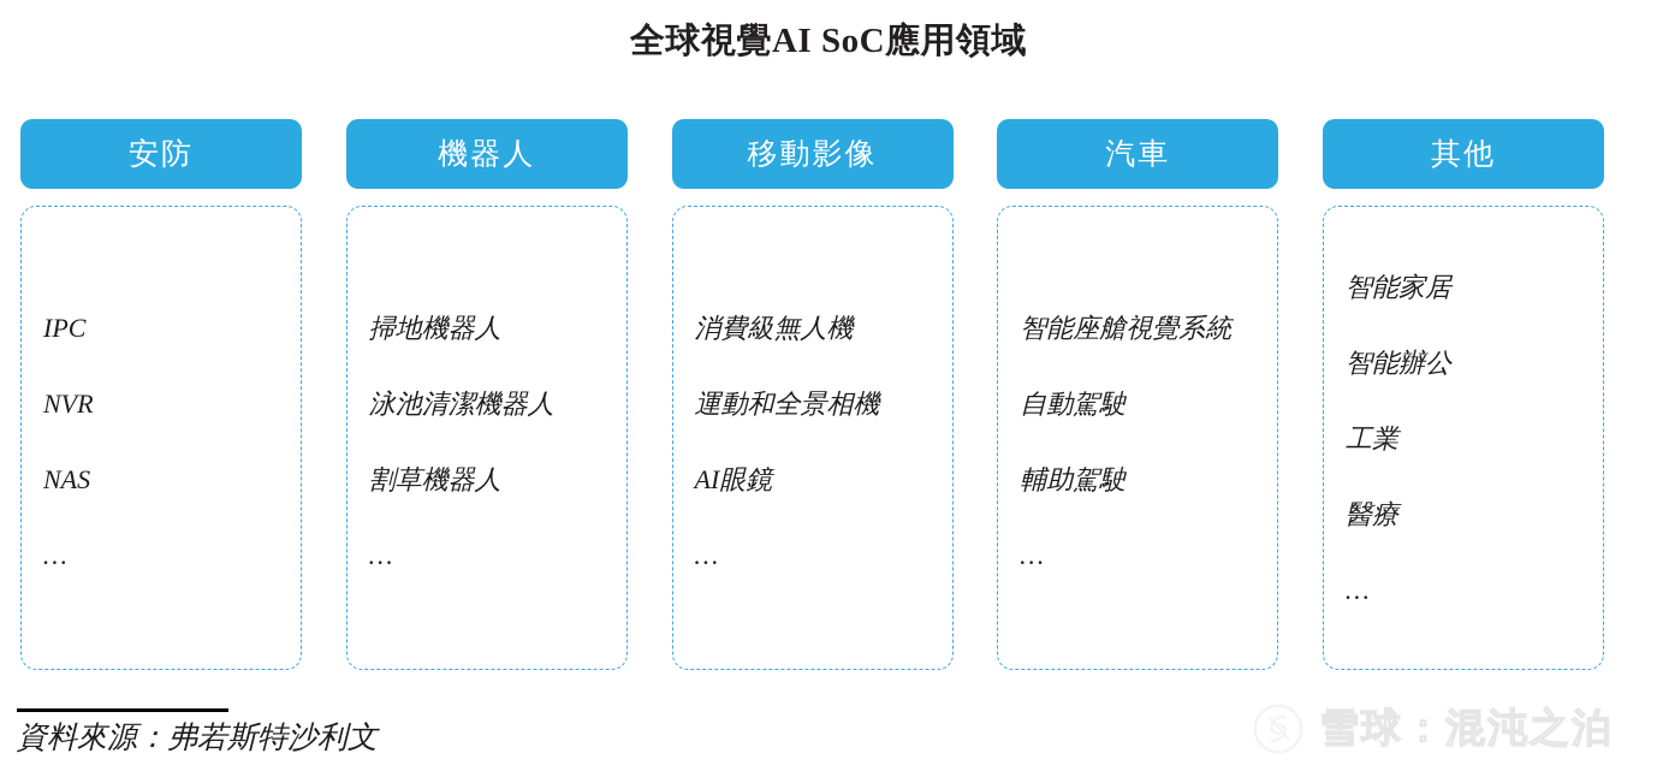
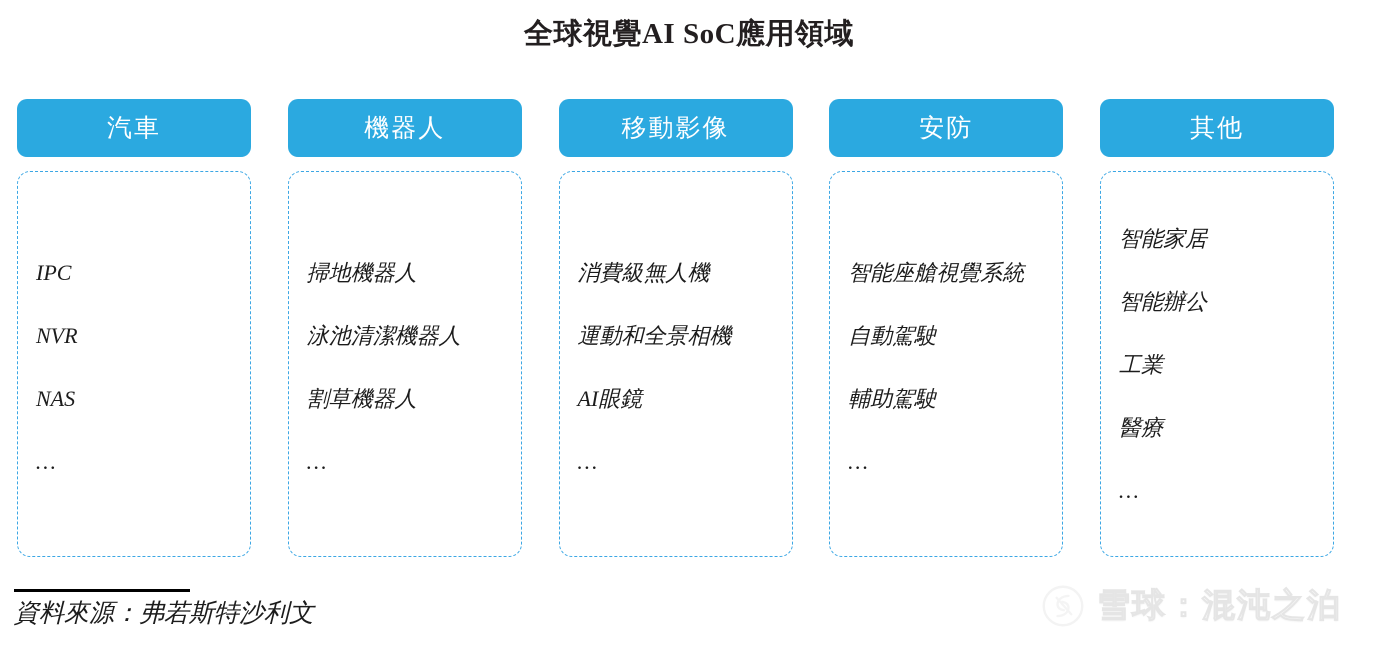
  全球視覺AI SoC應用領域
- 安防
+ 汽車
  IPC
  NVR
  NAS
  …
  機器人
  掃地機器人
  泳池清潔機器人
  割草機器人
  …
  移動影像
  消費級無人機
  運動和全景相機
  AI眼鏡
  …
- 汽車
+ 安防
  智能座艙視覺系統
  自動駕駛
  輔助駕駛
  …
  其他
  智能家居
  智能辦公
  工業
  醫療
  …
  資料來源：弗若斯特沙利文
  雪球：混沌之泊
